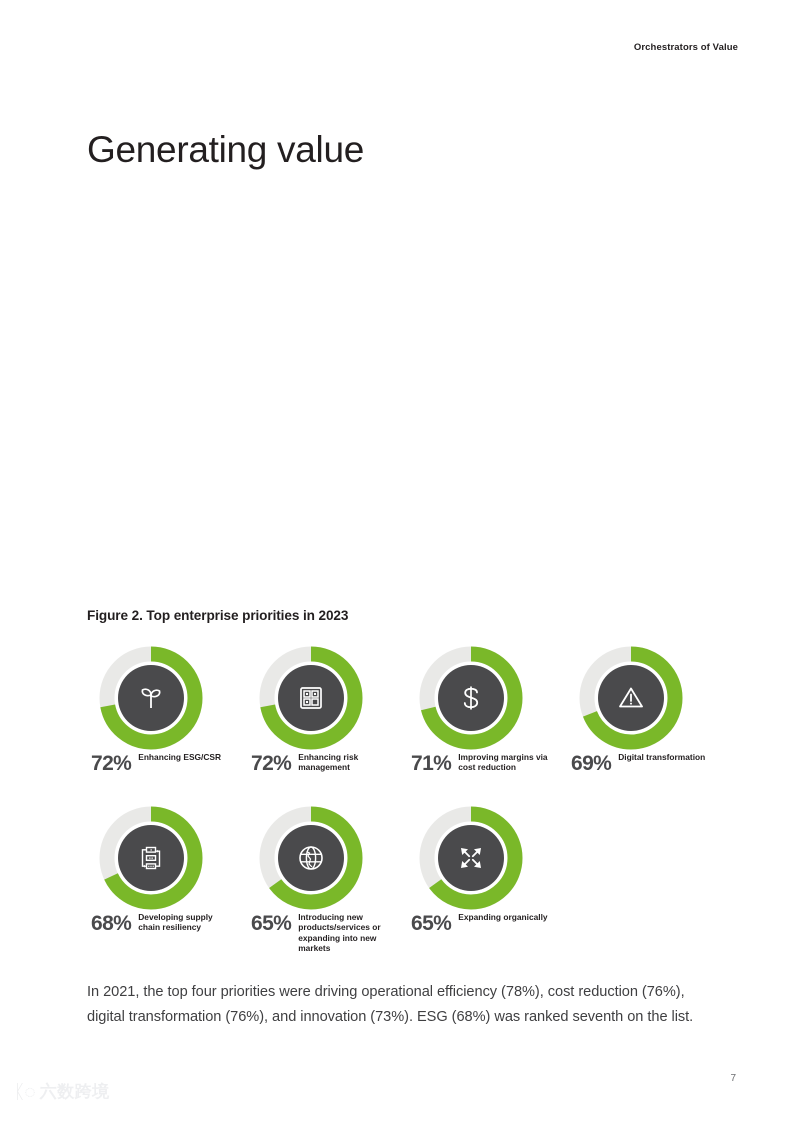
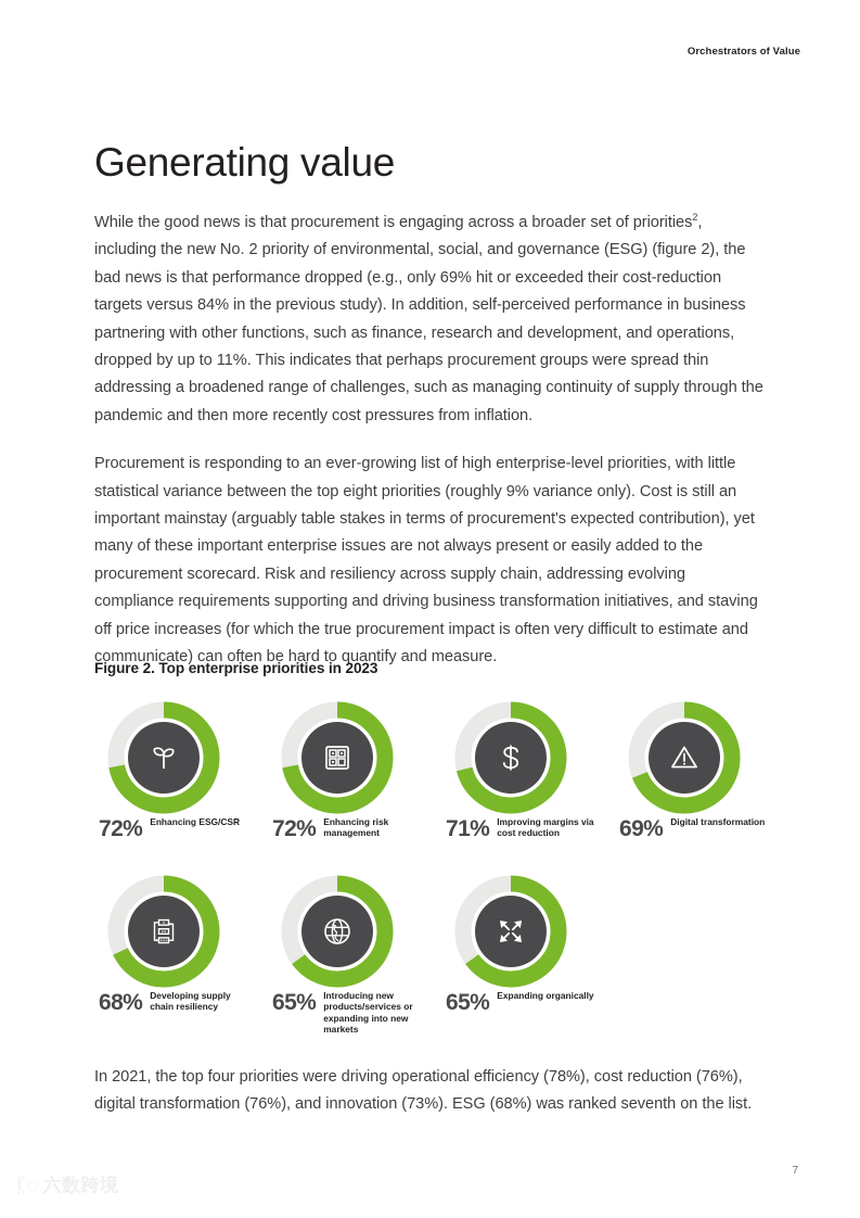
  Orchestrators of Value
  Generating value
+ While the good news is that procurement is engaging across a broader set of priorities2, including the new No. 2 priority of environmental, social, and governance (ESG) (figure 2), the bad news is that performance dropped (e.g., only 69% hit or exceeded their cost-reduction targets versus 84% in the previous study). In addition, self-perceived performance in business partnering with other functions, such as finance, research and development, and operations, dropped by up to 11%. This indicates that perhaps procurement groups were spread thin addressing a broadened range of challenges, such as managing continuity of supply through the pandemic and then more recently cost pressures from inflation.
+ Procurement is responding to an ever-growing list of high enterprise-level priorities, with little statistical variance between the top eight priorities (roughly 9% variance only). Cost is still an important mainstay (arguably table stakes in terms of procurement's expected contribution), yet many of these important enterprise issues are not always present or easily added to the procurement scorecard. Risk and resiliency across supply chain, addressing evolving compliance requirements supporting and driving business transformation initiatives, and staving off price increases (for which the true procurement impact is often very difficult to estimate and communicate) can often be hard to quantify and measure.
  Figure 2. Top enterprise priorities in 2023
  72%
  Enhancing ESG/CSR
  72%
  Enhancing risk management
  71%
  Improving margins via cost reduction
  69%
  Digital transformation
  68%
  Developing supply chain resiliency
  65%
  Introducing new products/services or expanding into new markets
  65%
  Expanding organically
  In 2021, the top four priorities were driving operational efficiency (78%), cost reduction (76%), digital transformation (76%), and innovation (73%). ESG (68%) was ranked seventh on the list.
  7
